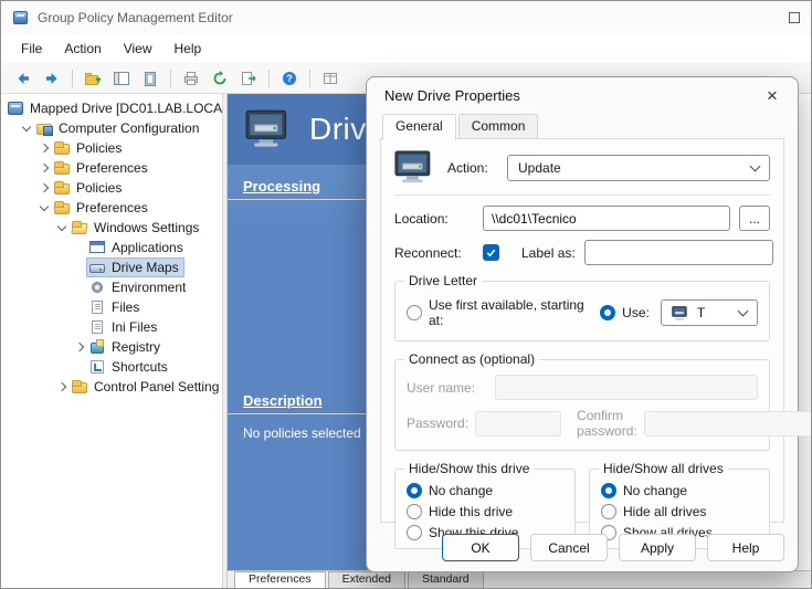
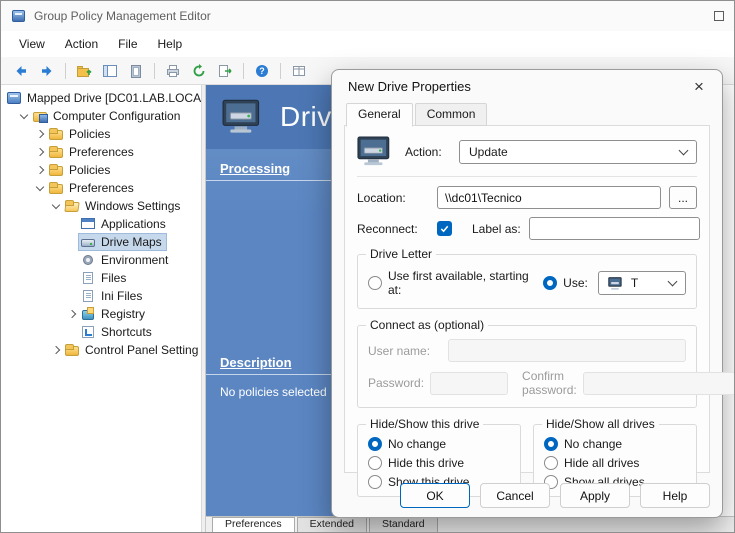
  Group Policy Management Editor
- File
+ View
  Action
- View
+ File
  Help
  ?
  Mapped Drive [DC01.LAB.LOCA
  Computer Configuration
  Policies
  Preferences
  Policies
  Preferences
  Windows Settings
  Applications
  Drive Maps
  Environment
  Files
  Ini Files
  Registry
  Shortcuts
  Control Panel Setting
  Processing
  Description
  No policies selected
  Preferences
  Extended
  Standard
  New Drive Properties
  ×
  General
  Common
  Action:
  Update
  Location:
  \\dc01\Tecnico
  ...
  Reconnect:
  Label as:
  Drive Letter
  Use first available, starting at:
  Use:
  T
  Connect as (optional)
  User name:
  Password:
  Confirm password:
  Hide/Show this drive
  No change
  Hide this drive
  Show this drive
  Hide/Show all drives
  No change
  Hide all drives
  Show all drives
  OK
  Cancel
  Apply
  Help
